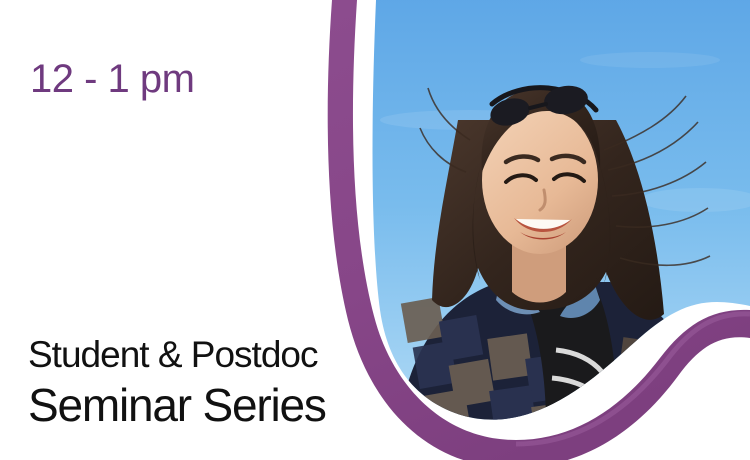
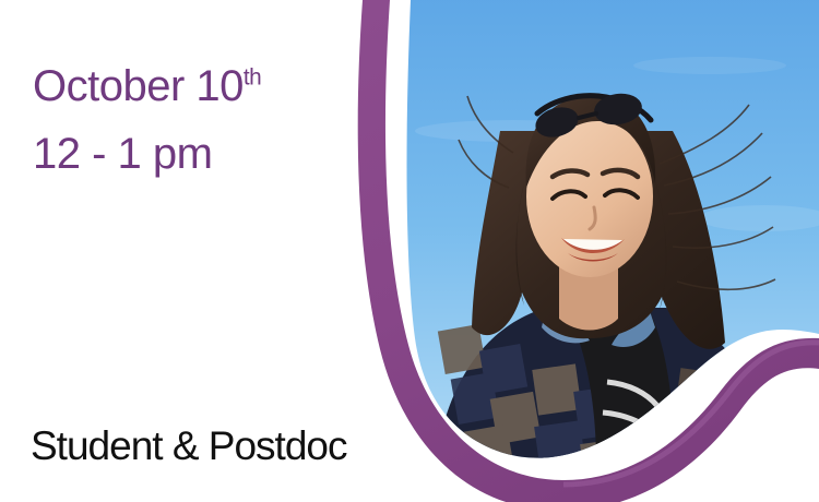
+ October 10th
  12 - 1 pm
  Student & Postdoc
- Seminar Series
